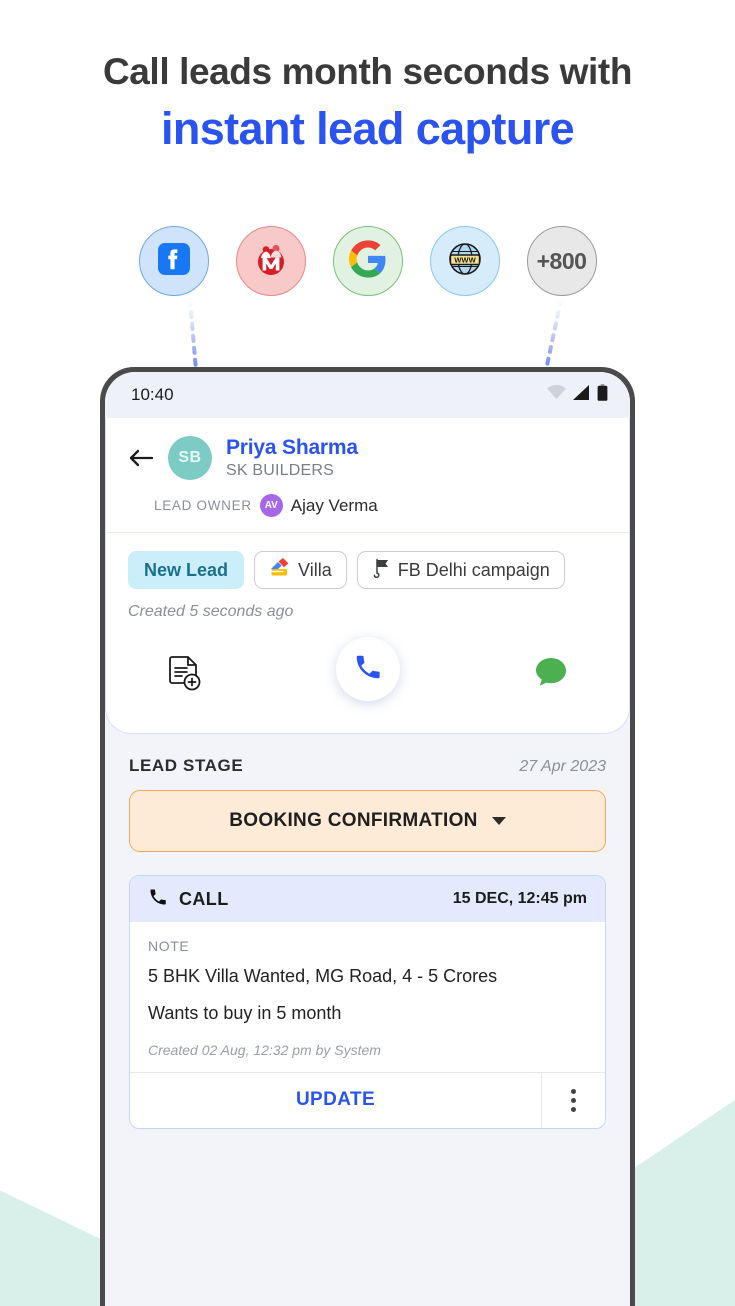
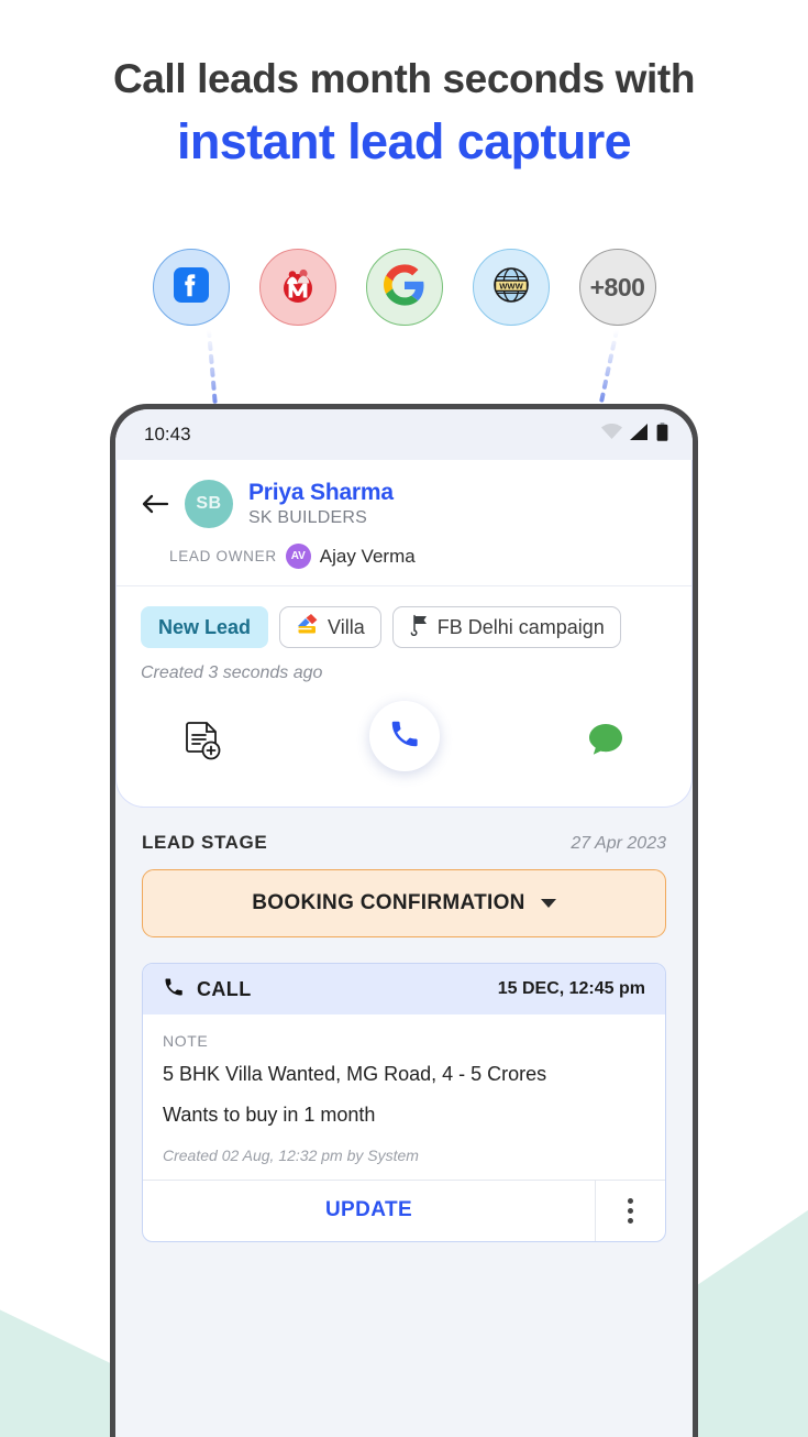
  Call leads month seconds with
  instant lead capture
  WWW
  +800
- 10:40
+ 10:43
  SB
  Priya Sharma
  SK BUILDERS
  LEAD OWNER
  AV
  Ajay Verma
  New Lead
  Villa
  FB Delhi campaign
- Created 5 seconds ago
+ Created 3 seconds ago
  LEAD STAGE
  27 Apr 2023
  BOOKING CONFIRMATION
  CALL
  15 DEC, 12:45 pm
  NOTE
  5 BHK Villa Wanted, MG Road, 4 - 5 Crores
- Wants to buy in 5 month
+ Wants to buy in 1 month
  Created 02 Aug, 12:32 pm by System
  UPDATE
